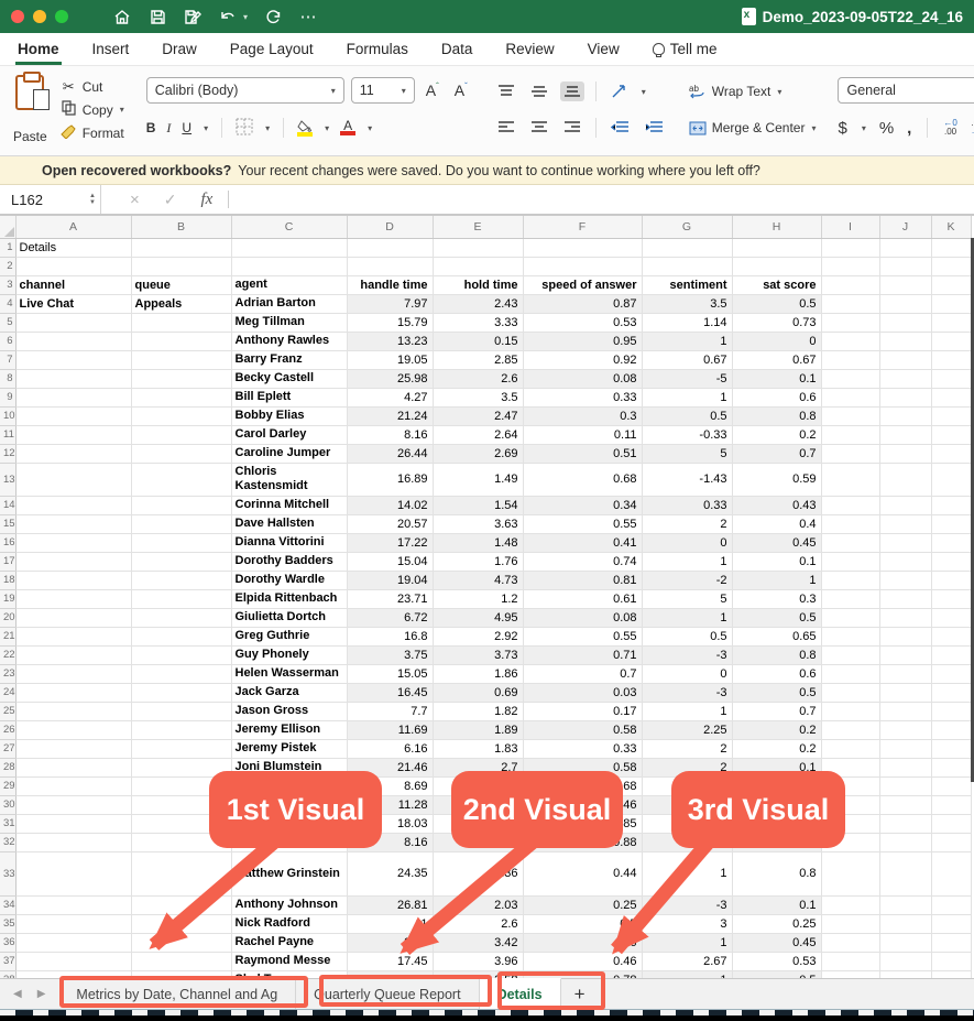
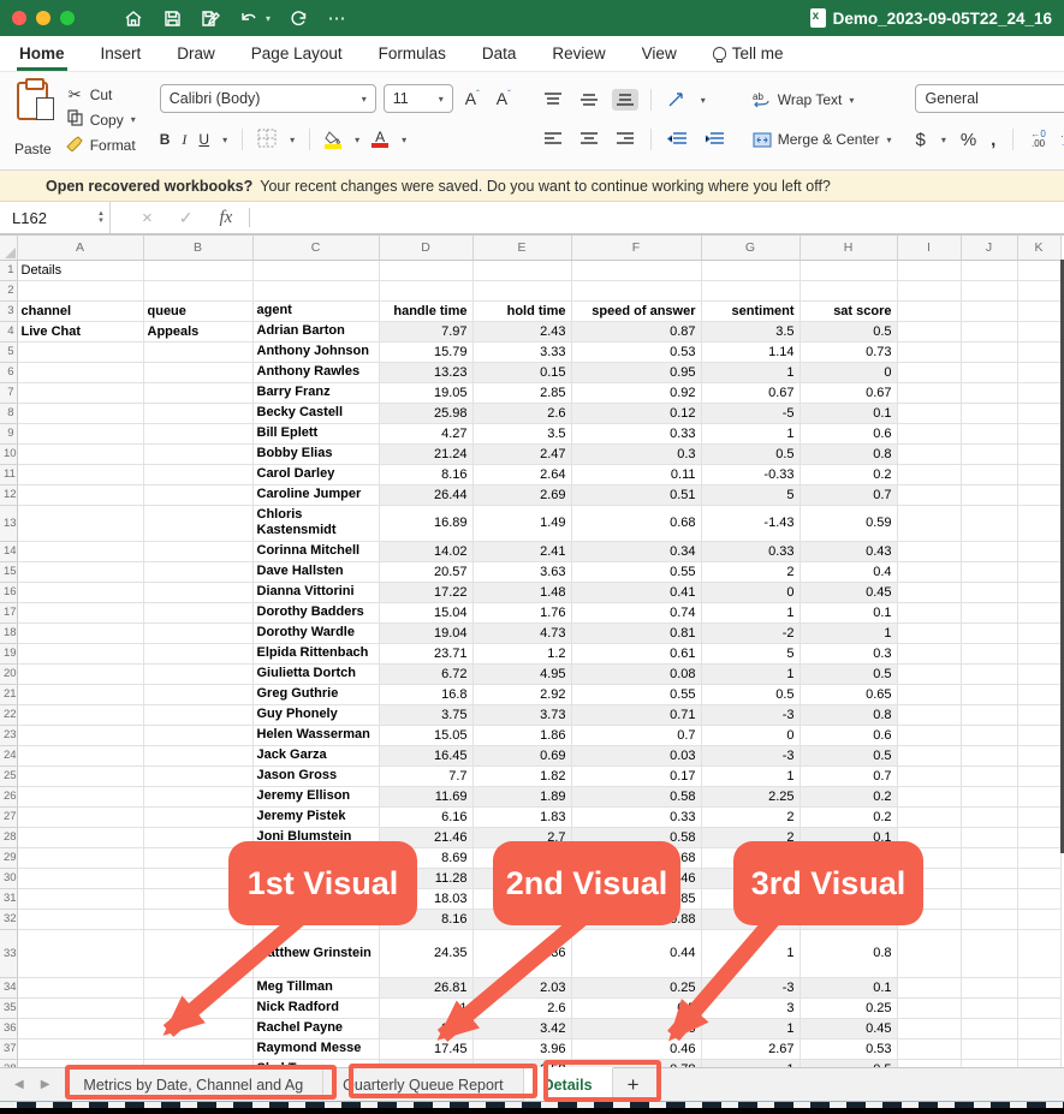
  ▾
  ⋯
  Demo_2023-09-05T22_24_16
  Home
  Insert
  Draw
  Page Layout
  Formulas
  Data
  Review
  View
  Tell me
  Paste
  ✂
  Cut
  Copy
  ▾
  Format
  Calibri (Body)
  ▾
  11
  ▾
  A
  ˆ
  A
  ˇ
  B
  I
  U
  ▾
  ▾
  ▾
  A
  ▾
  ▾
  ab
  Wrap Text
  ▾
  Merge & Center
  ▾
  General
  $
  ▾
  %
  ,
  ←0
  .00
  Open recovered workbooks?
  Your recent changes were saved. Do you want to continue working where you left off?
  L162
  ×
  ✓
  fx
  	A	B	C	D	E	F	G	H	I	J	K
  1	Details
  2
  3	channel	queue	agent	handle time	hold time	speed of answer	sentiment	sat score
  4	Live Chat	Appeals	Adrian Barton	7.97	2.43	0.87	3.5	0.5
- 5			Meg Tillman	15.79	3.33	0.53	1.14	0.73
+ 5			Anthony Johnson	15.79	3.33	0.53	1.14	0.73
  6			Anthony Rawles	13.23	0.15	0.95	1	0
  7			Barry Franz	19.05	2.85	0.92	0.67	0.67
- 8			Becky Castell	25.98	2.6	0.08	-5	0.1
+ 8			Becky Castell	25.98	2.6	0.12	-5	0.1
  9			Bill Eplett	4.27	3.5	0.33	1	0.6
  10			Bobby Elias	21.24	2.47	0.3	0.5	0.8
  11			Carol Darley	8.16	2.64	0.11	-0.33	0.2
  12			Caroline Jumper	26.44	2.69	0.51	5	0.7
  13			Chloris Kastensmidt	16.89	1.49	0.68	-1.43	0.59
- 14			Corinna Mitchell	14.02	1.54	0.34	0.33	0.43
+ 14			Corinna Mitchell	14.02	2.41	0.34	0.33	0.43
  15			Dave Hallsten	20.57	3.63	0.55	2	0.4
  16			Dianna Vittorini	17.22	1.48	0.41	0	0.45
  17			Dorothy Badders	15.04	1.76	0.74	1	0.1
  18			Dorothy Wardle	19.04	4.73	0.81	-2	1
  19			Elpida Rittenbach	23.71	1.2	0.61	5	0.3
  20			Giulietta Dortch	6.72	4.95	0.08	1	0.5
  21			Greg Guthrie	16.8	2.92	0.55	0.5	0.65
  22			Guy Phonely	3.75	3.73	0.71	-3	0.8
  23			Helen Wasserman	15.05	1.86	0.7	0	0.6
  24			Jack Garza	16.45	0.69	0.03	-3	0.5
  25			Jason Gross	7.7	1.82	0.17	1	0.7
  26			Jeremy Ellison	11.69	1.89	0.58	2.25	0.2
  27			Jeremy Pistek	6.16	1.83	0.33	2	0.2
  28			Joni Blumstein	21.46	2.7	0.58	2	0.1
  29				8.69		68
  30				11.28		46
  31				18.03		85
  32				8.16		.88
  33			tthew Grinstein	24.35	36	0.44	1	0.8
- 34			Anthony Johnson	26.81	2.03	0.25	-3	0.1
+ 34			Meg Tillman	26.81	2.03	0.25	-3	0.1
  35			Nick Radford	11	2.6	0.	3	0.25
  36			Rachel Payne		3.42	6	1	0.45
  37			Raymond Messe	17.45	3.96	0.46	2.67	0.53
  ◀
  ▶
  Metrics by Date, Channel and Ag
  Quarterly Queue Report
  Details
  +
  1st Visual
  2nd Visual
  3rd Visual
